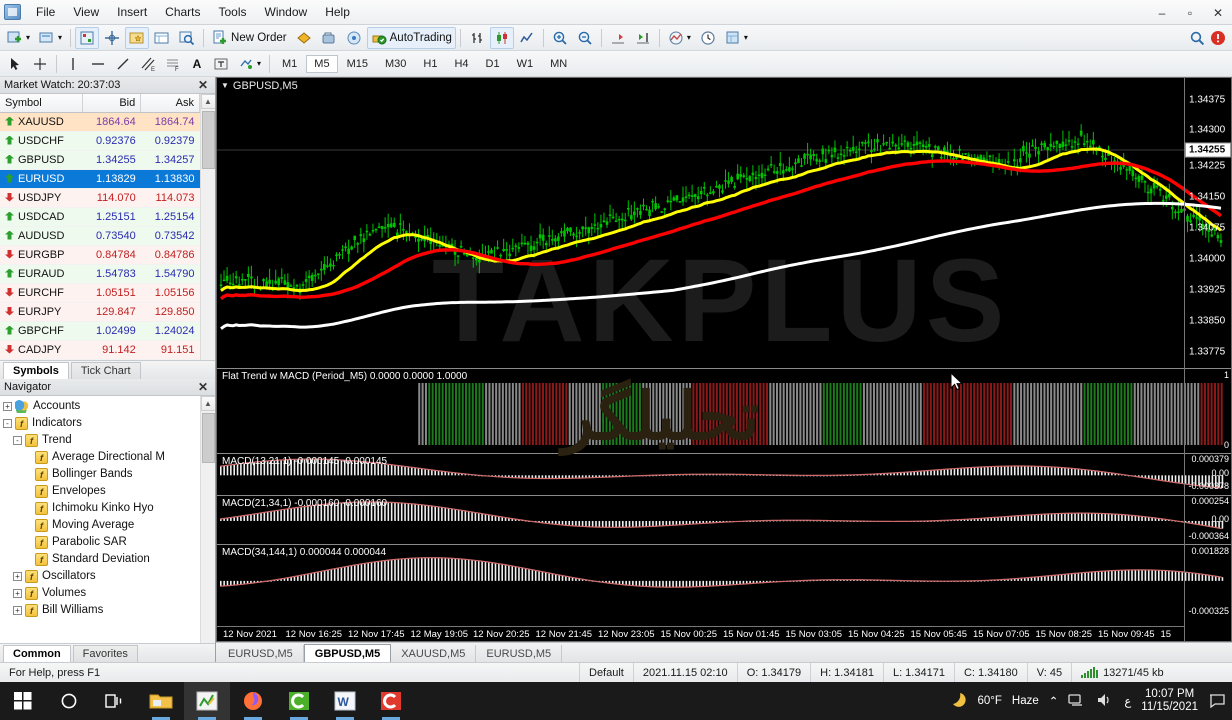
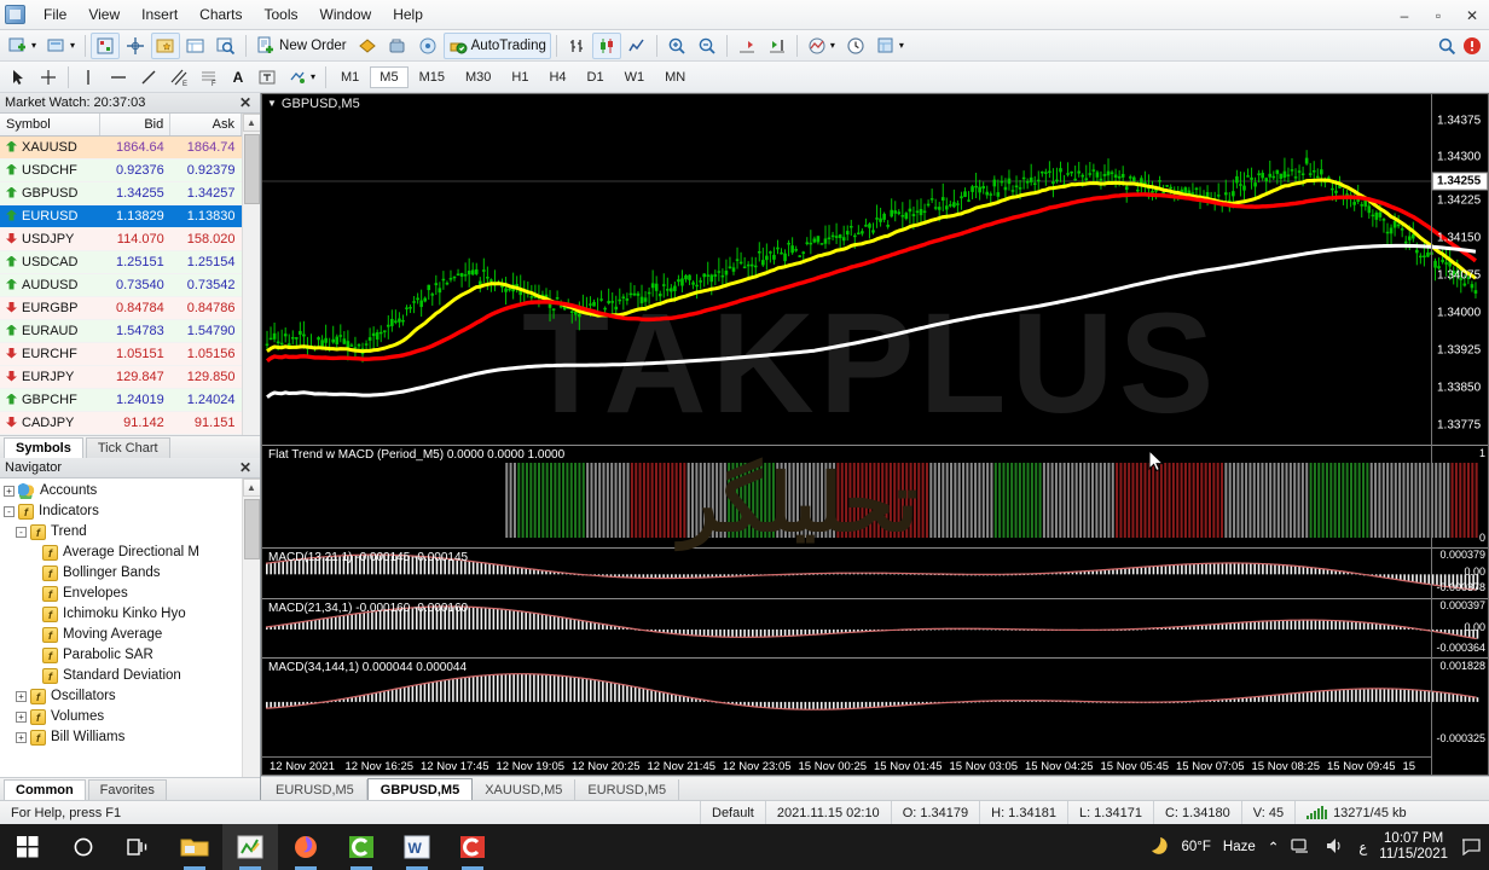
  File
  View
  Insert
  Charts
  Tools
  Window
  Help
  –
  ▫
  ✕
  ▾
  ▾
  New Order
  AutoTrading
  ▾
  ▾
  A
  ▾
  M1
  M5
  M15
  M30
  H1
  H4
  D1
  W1
  MN
  Market Watch: 20:37:03
  ✕
  Symbol	Bid	Ask
  XAUUSD	1864.64	1864.74
  USDCHF	0.92376	0.92379
  GBPUSD	1.34255	1.34257
  EURUSD	1.13829	1.13830
- USDJPY	114.070	114.073
+ USDJPY	114.070	158.020
  USDCAD	1.25151	1.25154
  AUDUSD	0.73540	0.73542
  EURGBP	0.84784	0.84786
  EURAUD	1.54783	1.54790
  EURCHF	1.05151	1.05156
  EURJPY	129.847	129.850
- GBPCHF	1.02499	1.24024
+ GBPCHF	1.24019	1.24024
  CADJPY	91.142	91.151
  ▲
  Symbols
  Tick Chart
  Navigator
  ✕
  +
  Accounts
  -
  f
  Indicators
  -
  f
  Trend
  f
  Average Directional M
  f
  Bollinger Bands
  f
  Envelopes
  f
  Ichimoku Kinko Hyo
  f
  Moving Average
  f
  Parabolic SAR
  f
  Standard Deviation
  +
  f
  Oscillators
  +
  f
  Volumes
  +
  f
  Bill Williams
  ▲
  Common
  Favorites
  ▼
  GBPUSD,M5
  KPLUS
  تحلیلگر
  1.34375
  1.34300
  1.34255
  1.34225
  1.34150
  1.34075
  1.34000
  1.33925
  1.33850
  1.33775
  Flat Trend w MACD (Period_M5) 0.0000 0.0000 1.0000
  1
  0
  MACD(13,21,1) -0.000145 -0.000145
  0.000379
  0.00
  -0.000378
  MACD(21,34,1) -0.000160 -0.000160
- 0.000254
+ 0.000397
  0.00
  -0.000364
  MACD(34,144,1) 0.000044 0.000044
  0.001828
  -0.000325
  12 Nov 2021
  12 Nov 16:25
  12 Nov 17:45
- 12 May 19:05
+ 12 Nov 19:05
  12 Nov 20:25
  12 Nov 21:45
  12 Nov 23:05
  15 Nov 00:25
  15 Nov 01:45
  15 Nov 03:05
  15 Nov 04:25
  15 Nov 05:45
  15 Nov 07:05
  15 Nov 08:25
  15 Nov 09:45
  EURUSD,M5
  GBPUSD,M5
  XAUUSD,M5
  EURUSD,M5
  For Help, press F1
  Default
  2021.11.15 02:10
  O: 1.34179
  H: 1.34181
  L: 1.34171
  C: 1.34180
  V: 45
  13271/45 kb
  W
  60°F
  Haze
  ⌃
  ﻉ
  10:07 PM
  11/15/2021
